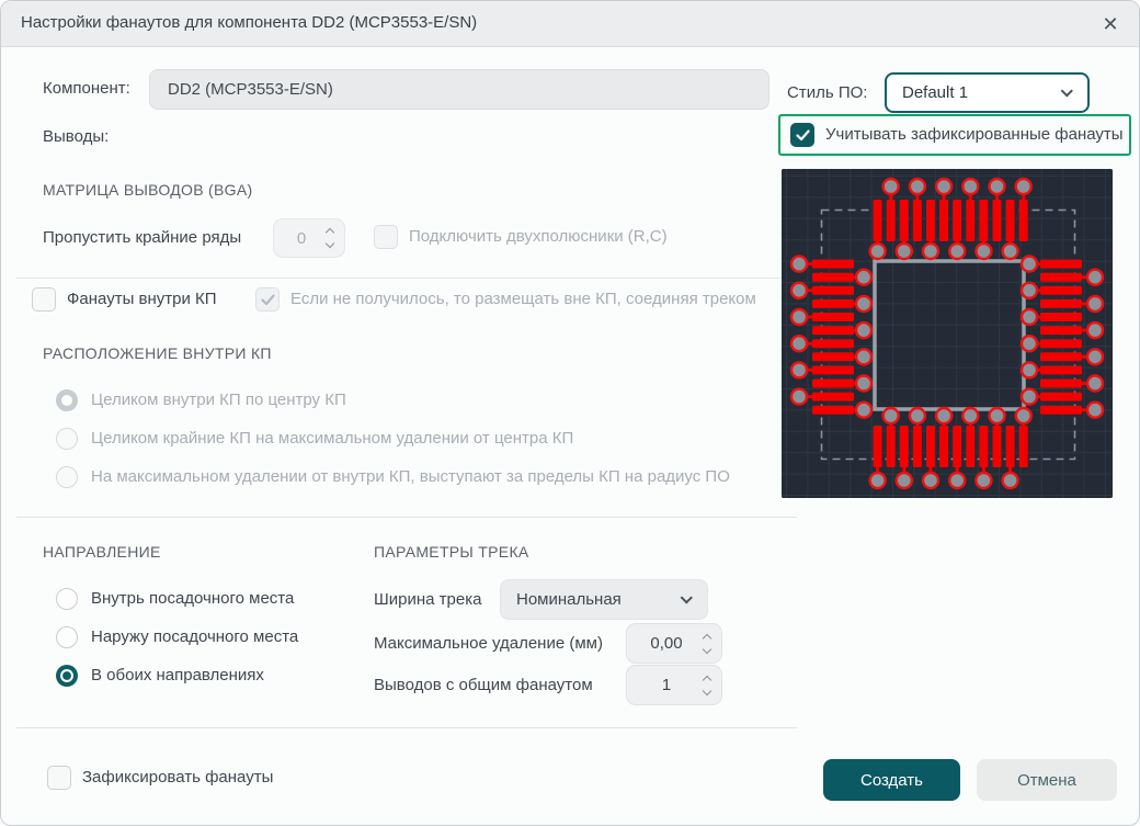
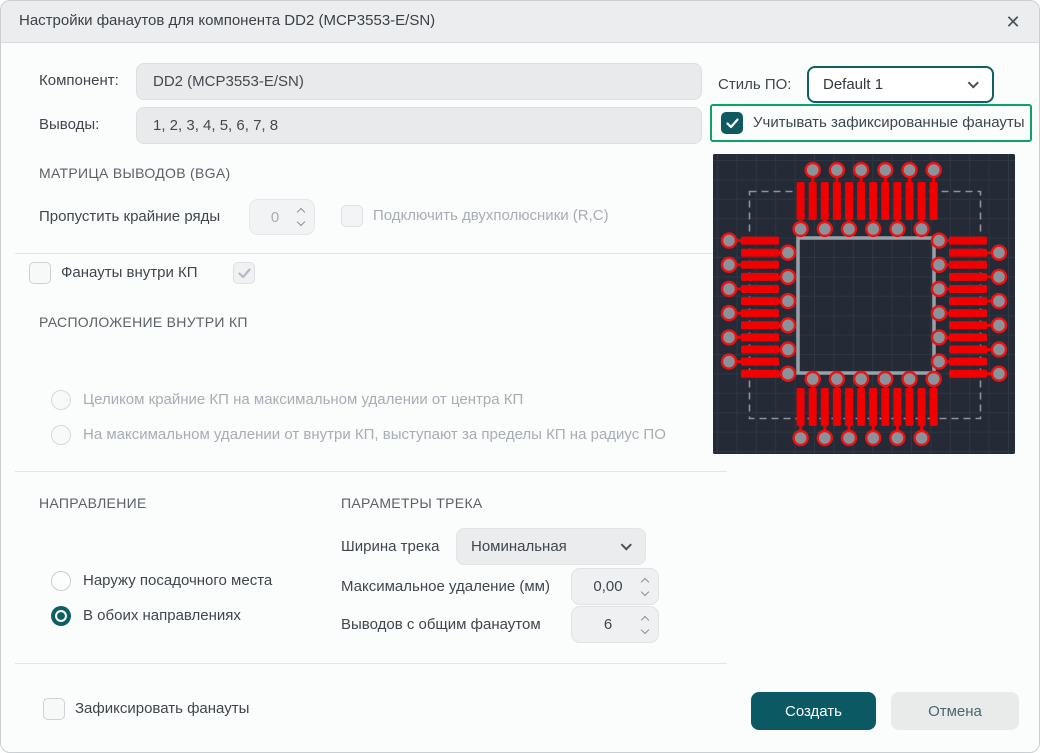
  Настройки фанаутов для компонента DD2 (MCP3553-E/SN)
  ✕
  Компонент:
  DD2 (MCP3553-E/SN)
  Выводы:
+ 1, 2, 3, 4, 5, 6, 7, 8
  Стиль ПО:
  Default 1
  Учитывать зафиксированные фанауты
  МАТРИЦА ВЫВОДОВ (BGA)
  Пропустить крайние ряды
  0
  Подключить двухполюсники (R,C)
  Фанауты внутри КП
- Если не получилось, то размещать вне КП, соединяя треком
  РАСПОЛОЖЕНИЕ ВНУТРИ КП
- Целиком внутри КП по центру КП
  Целиком крайние КП на максимальном удалении от центра КП
  На максимальном удалении от внутри КП, выступают за пределы КП на радиус ПО
  НАПРАВЛЕНИЕ
- Внутрь посадочного места
  Наружу посадочного места
  В обоих направлениях
  ПАРАМЕТРЫ ТРЕКА
  Ширина трека
  Номинальная
  Максимальное удаление (мм)
  0,00
  Выводов с общим фанаутом
- 1
+ 6
  Зафиксировать фанауты
  Создать
  Отмена
